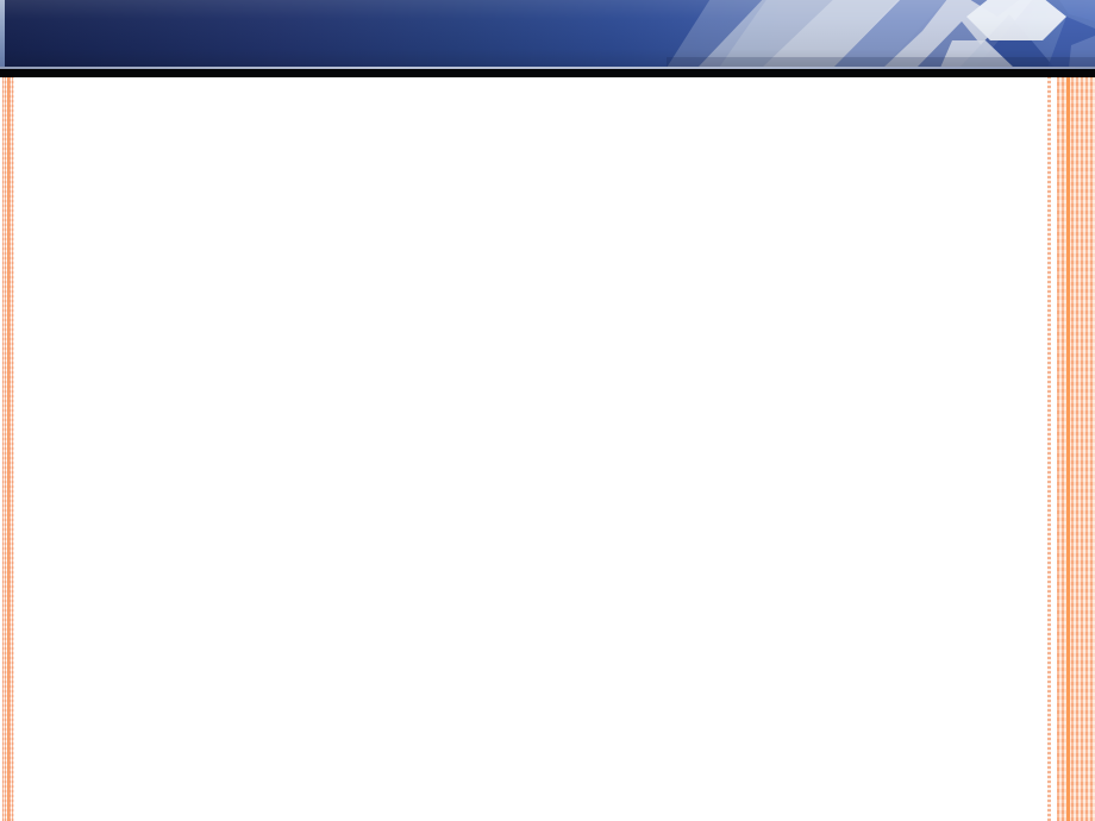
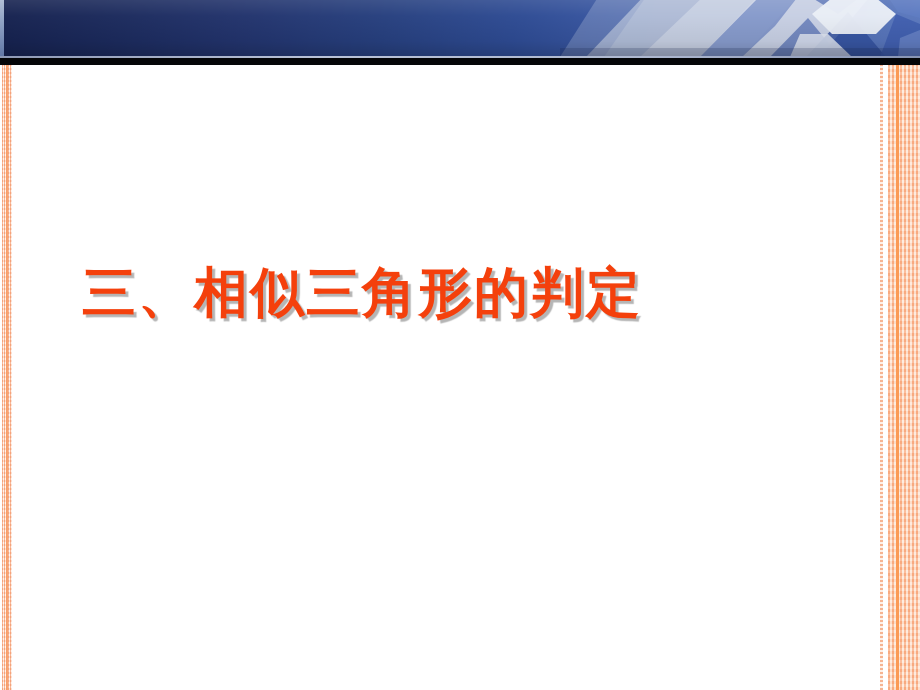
+ 三、相似三角形的判定
